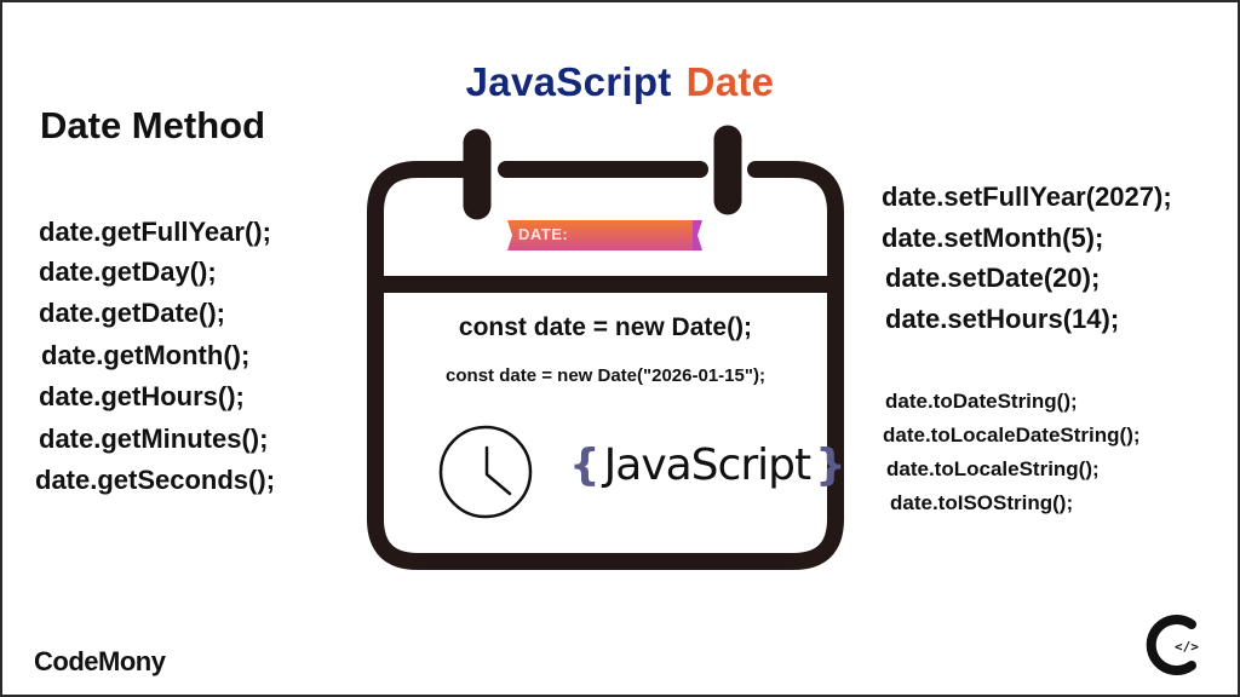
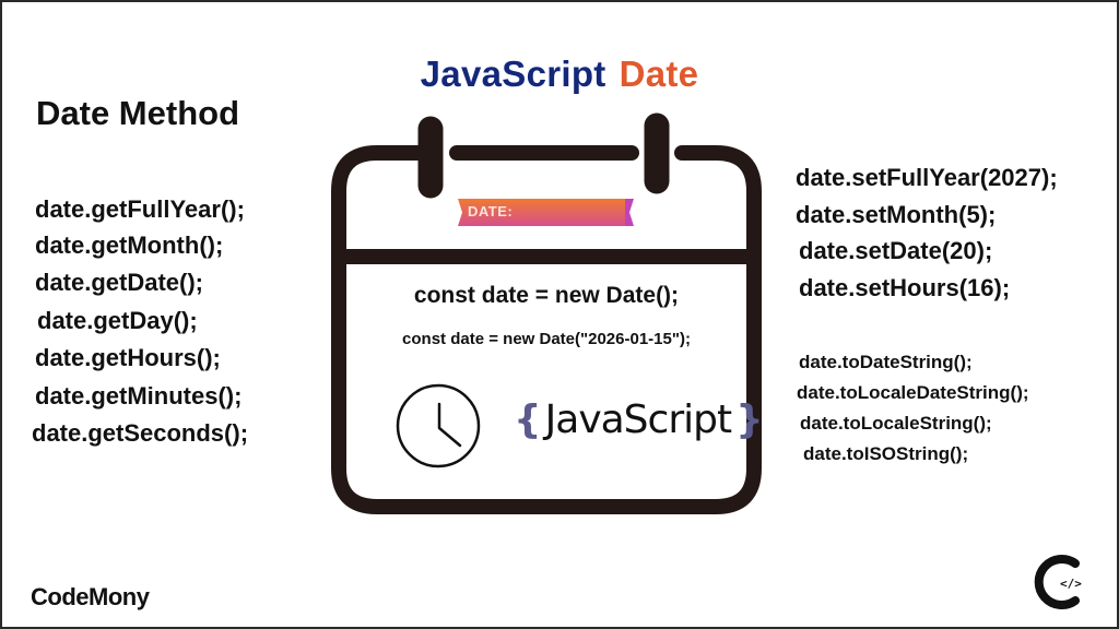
  JavaScript Date
  Date Method
  date.getFullYear();
- date.getDay();
+ date.getMonth();
  date.getDate();
- date.getMonth();
+ date.getDay();
  date.getHours();
  date.getMinutes();
  date.getSeconds();
  DATE:
  const date = new Date();
  const date = new Date("2026-01-15");
  {JavaScript}
  date.setFullYear(2027);
  date.setMonth(5);
  date.setDate(20);
- date.setHours(14);
+ date.setHours(16);
  date.toDateString();
  date.toLocaleDateString();
  date.toLocaleString();
  date.toISOString();
  CodeMony
  </>
